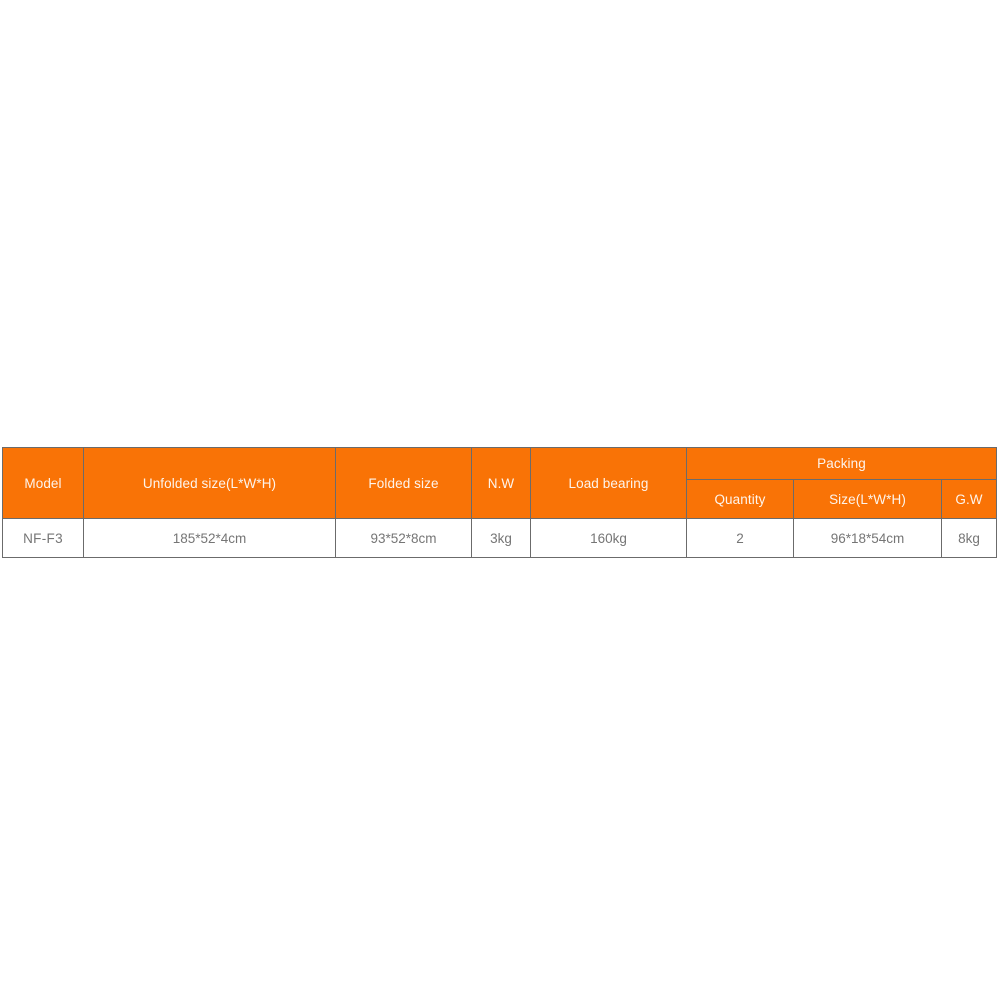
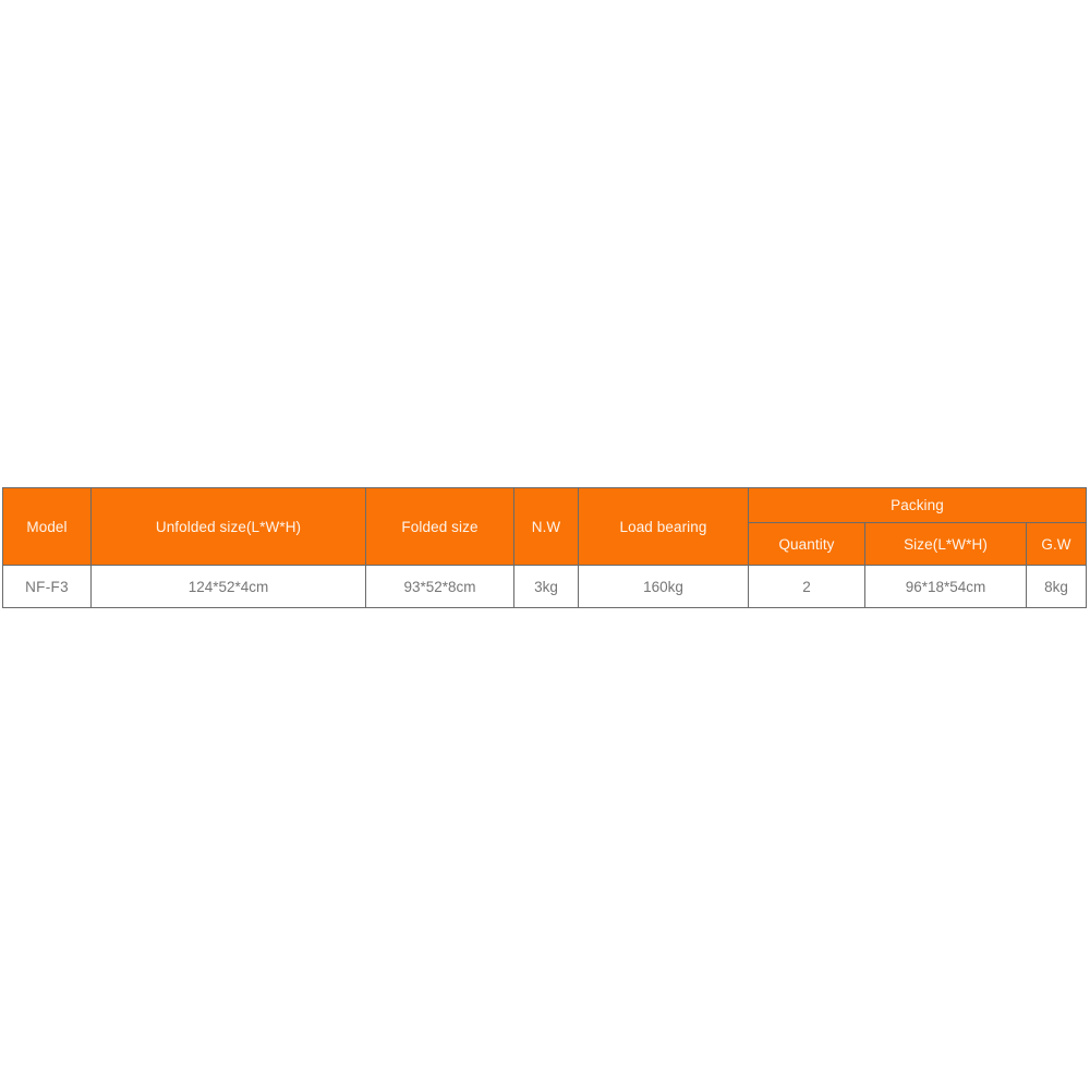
  Model	Unfolded size(L*W*H)	Folded size	N.W	Load bearing	Packing
  Quantity	Size(L*W*H)	G.W
- NF-F3	185*52*4cm	93*52*8cm	3kg	160kg	2	96*18*54cm	8kg
+ NF-F3	124*52*4cm	93*52*8cm	3kg	160kg	2	96*18*54cm	8kg
